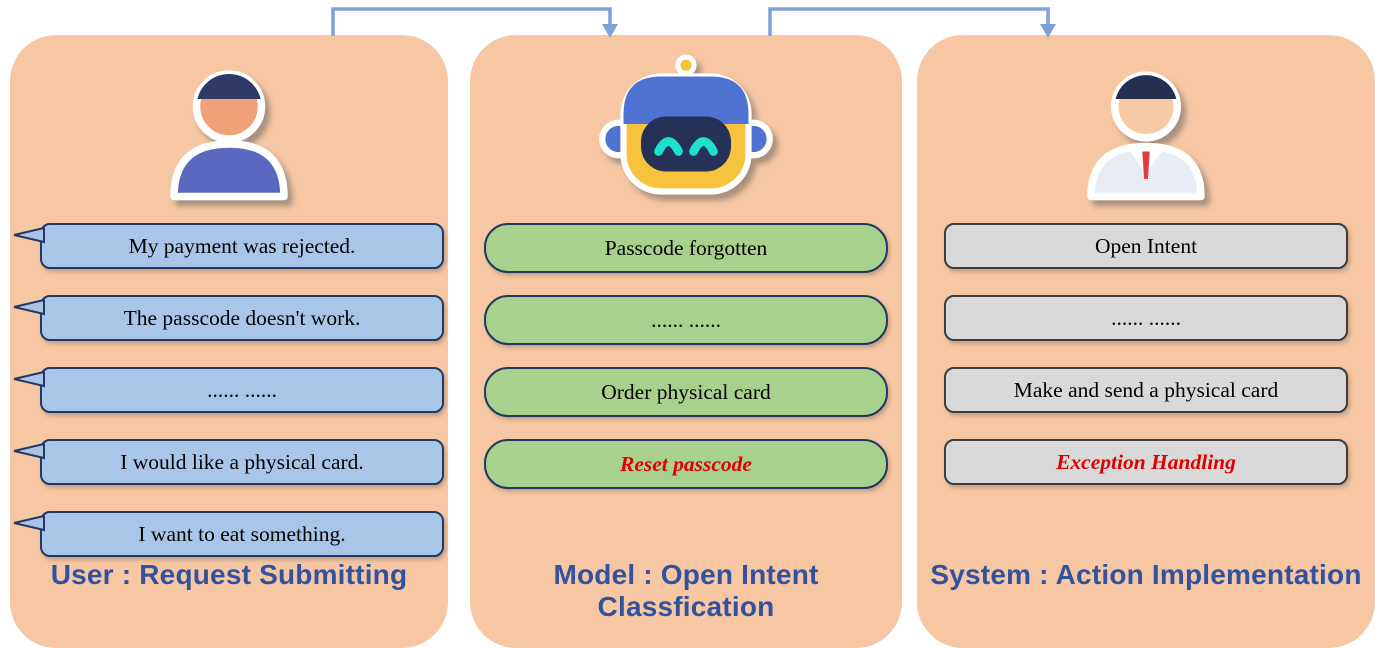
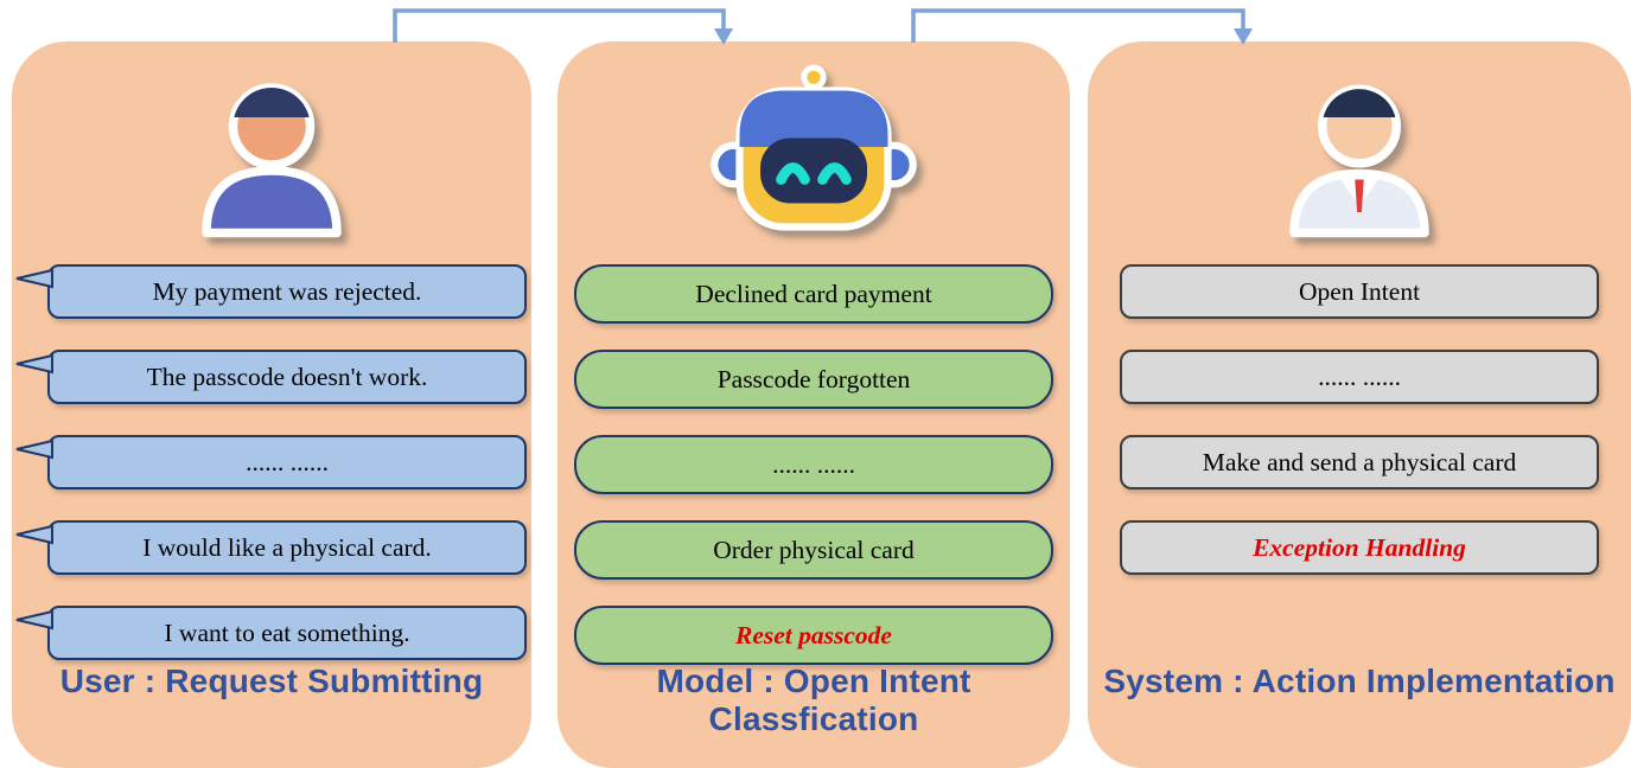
  My payment was rejected.
  The passcode doesn't work.
  ...... ......
  I would like a physical card.
  I want to eat something.
  User : Request Submitting
+ Declined card payment
  Passcode forgotten
  ...... ......
  Order physical card
  Reset passcode
  Model : Open Intent Classfication
  Open Intent
  ...... ......
  Make and send a physical card
  Exception Handling
  System : Action Implementation
